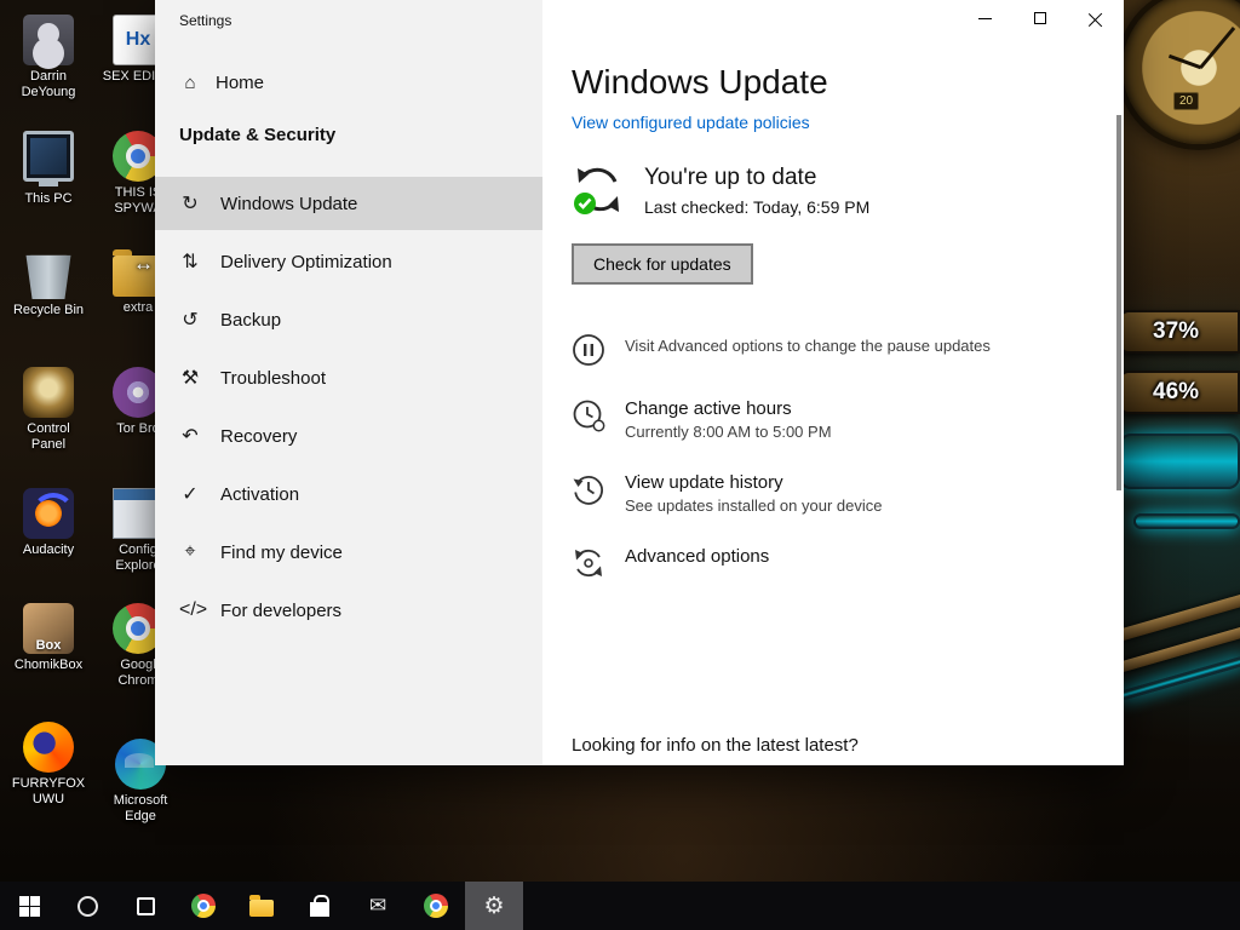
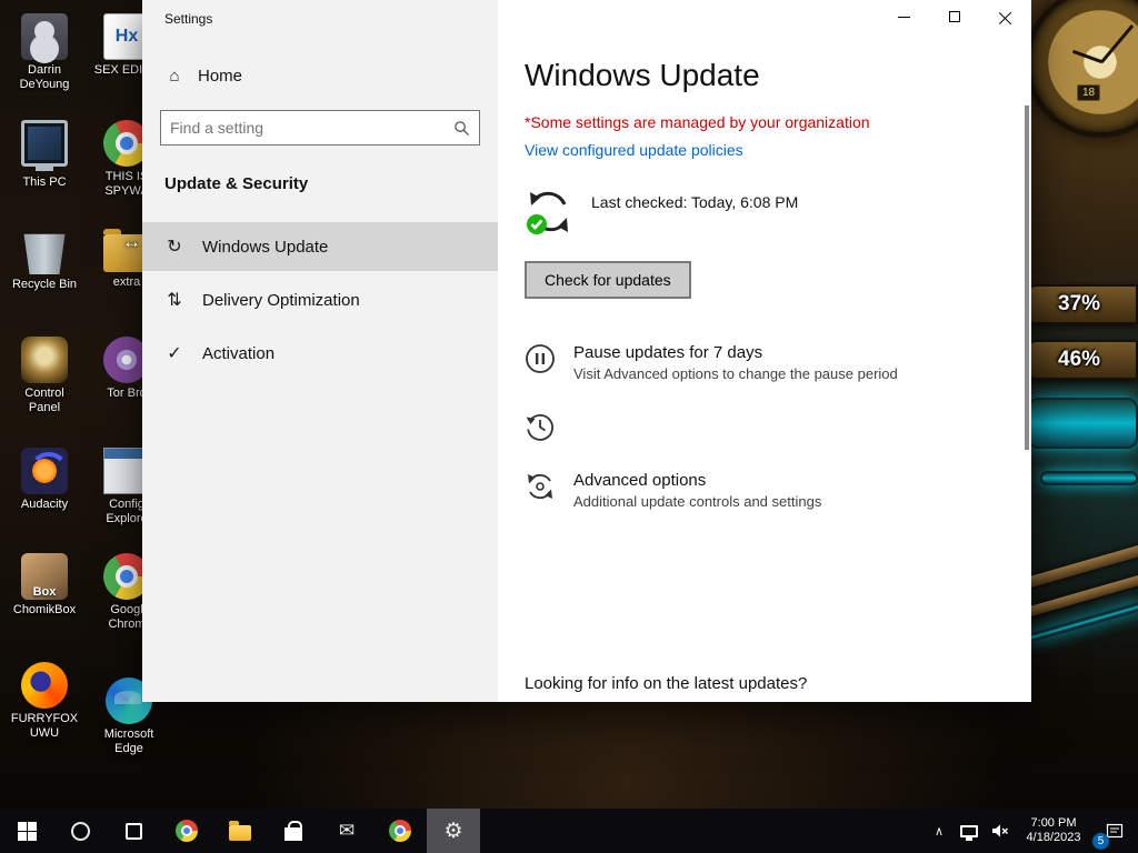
  Darrin DeYoung
  Hx
  SEX EDI
  This PC
  THIS I SPYW
  Recycle Bin
  extra
  Control Panel
  Tor Br
  Audacity
  Config Explor
  Box
  ChomikBox
  Goog Chrom
  FURRYFOX UWU
  Microsoft Edge
- 20
+ 18
  37%
  46%
  Settings
  ⌂
  Home
+ Find a setting
  Update & Security
  ↻
  Windows Update
  ⇅
  Delivery Optimization
- ↺
- Backup
- ⚒
- Troubleshoot
- ↶
- Recovery
  ✓
  Activation
- ⌖
- Find my device
- </>
- For developers
  Windows Update
+ *Some settings are managed by your organization
  View configured update policies
- You're up to date
- Last checked: Today, 6:59 PM
+ Last checked: Today, 6:08 PM
  Check for updates
+ Pause updates for 7 days
- Visit Advanced options to change the pause updates
+ Visit Advanced options to change the pause period
- Change active hours
- Currently 8:00 AM to 5:00 PM
- View update history
- See updates installed on your device
  Advanced options
+ Additional update controls and settings
- Looking for info on the latest latest?
+ Looking for info on the latest updates?
  ↔
  ✉
  ⚙
+ ∧
+ 7:00 PM
+ 4/18/2023
+ 5
